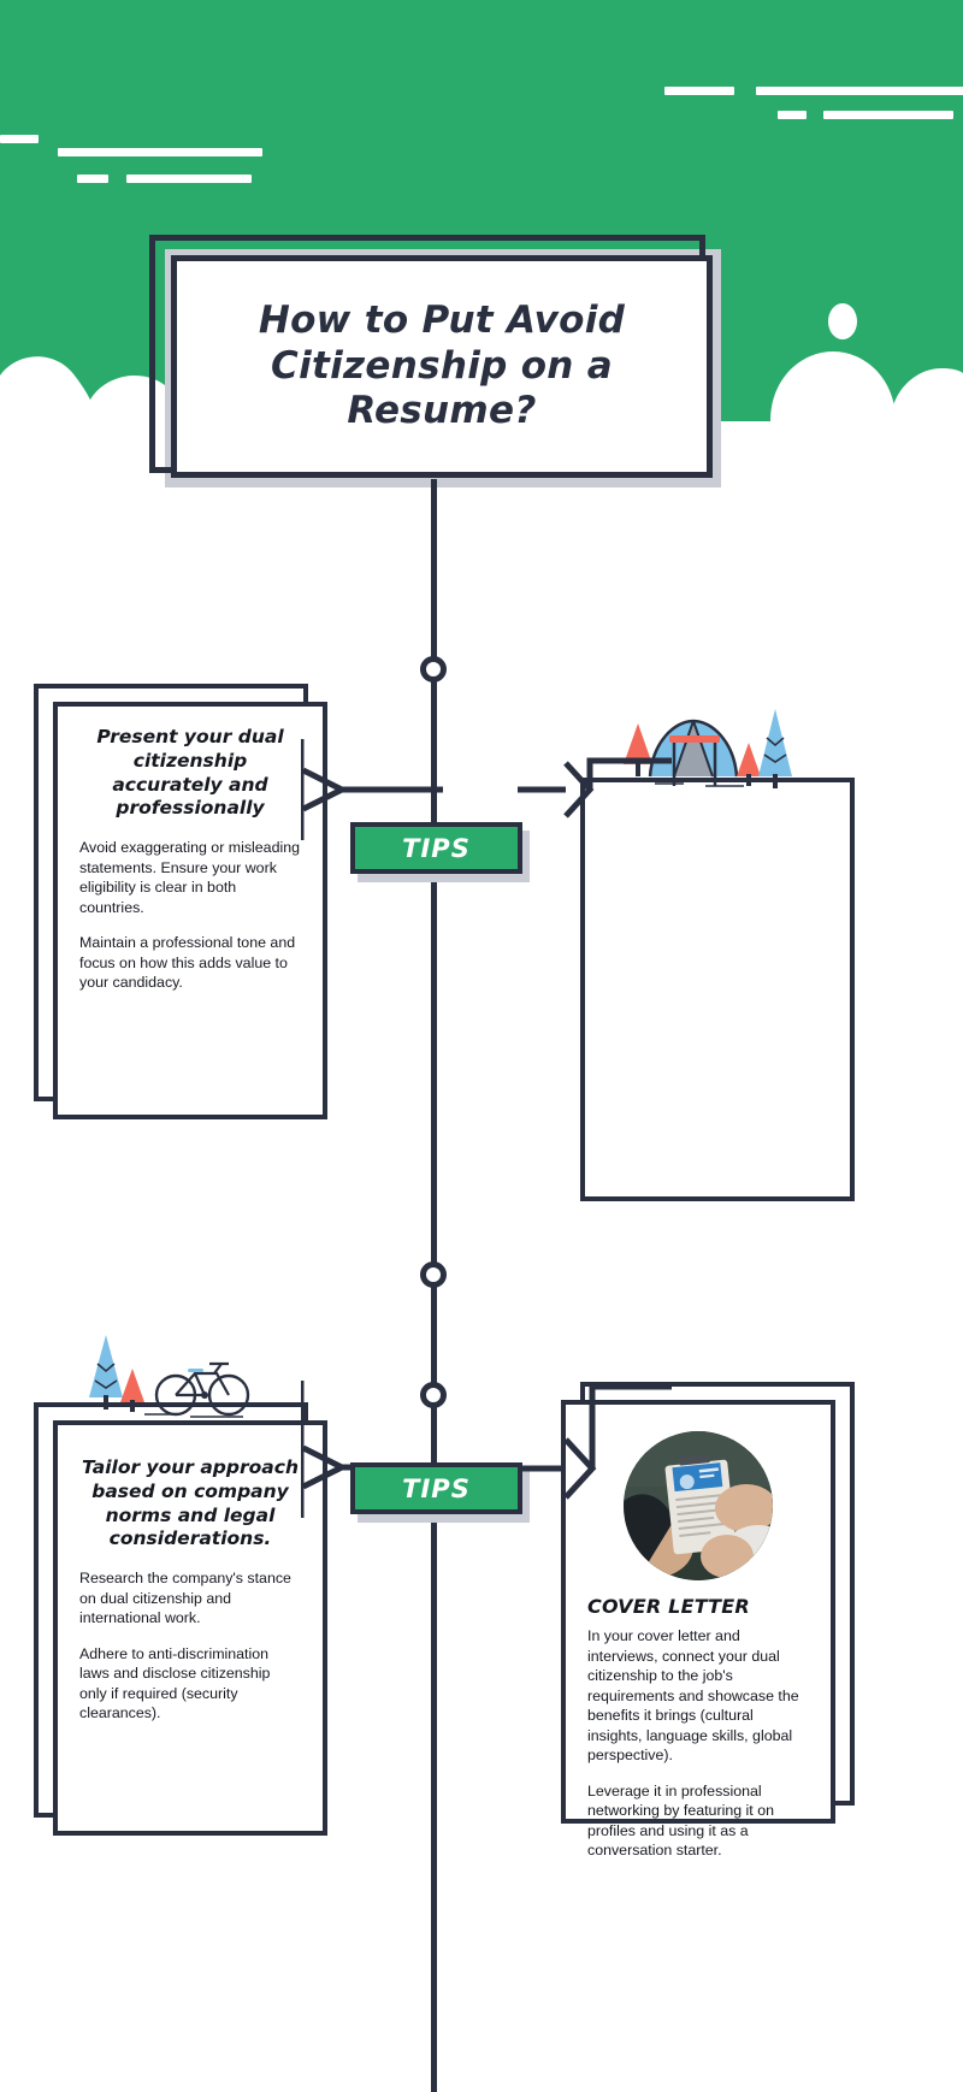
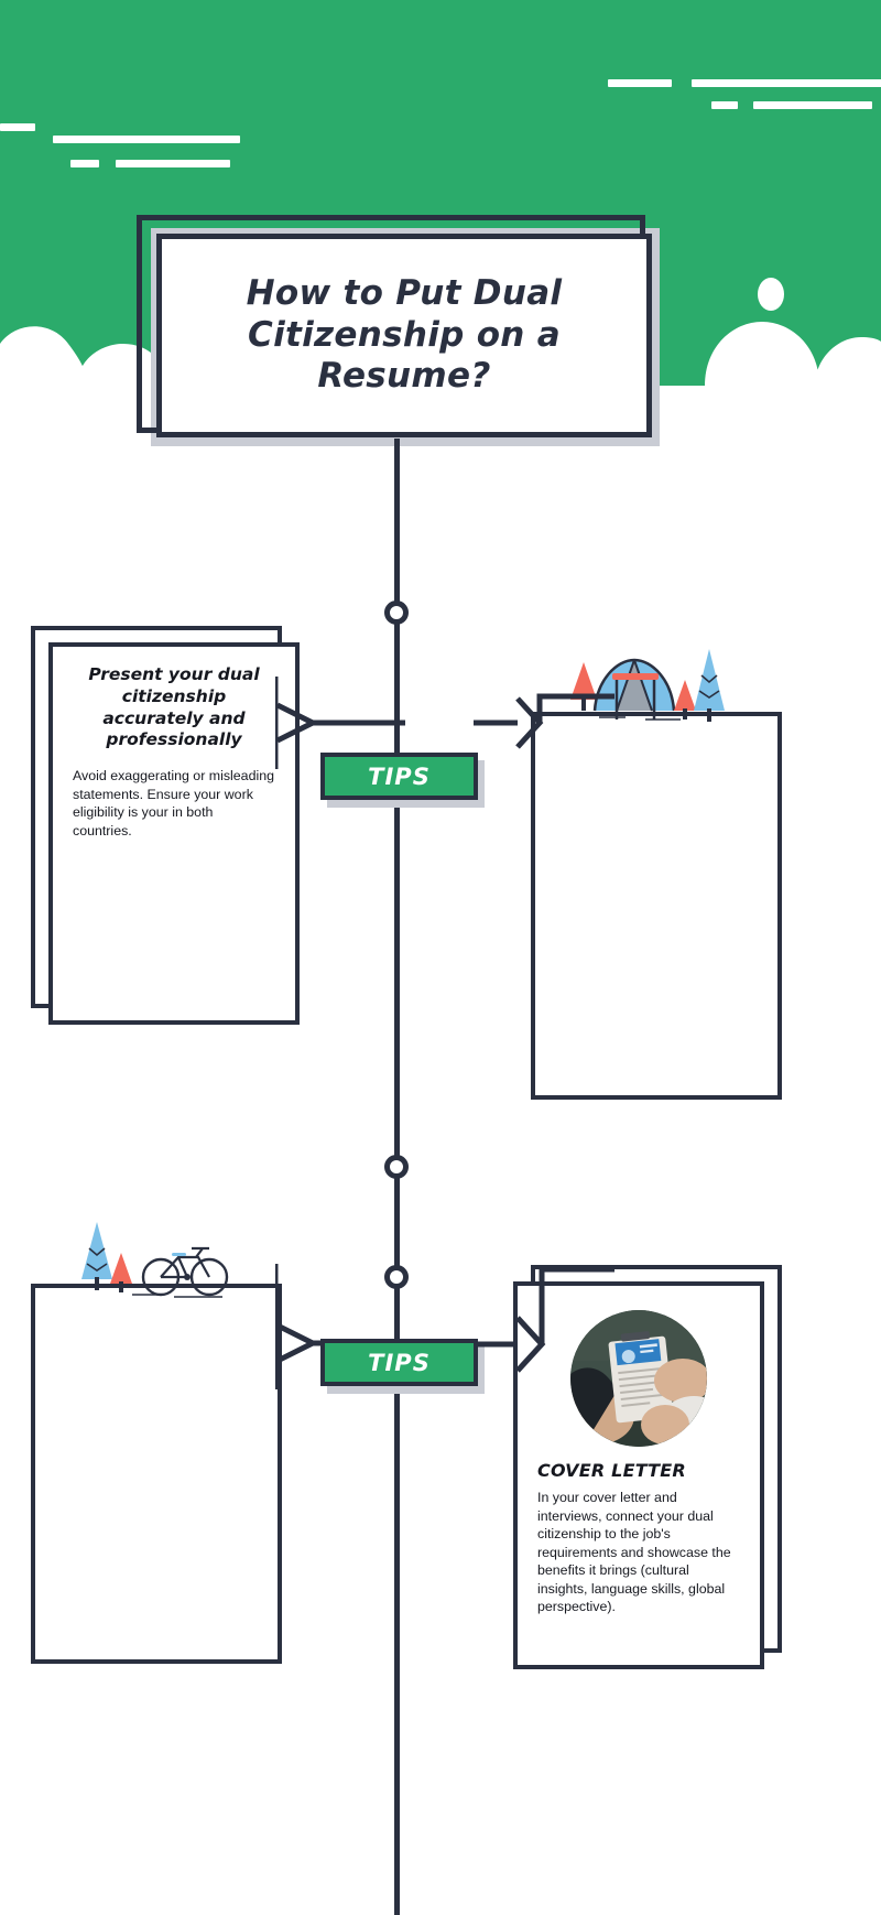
- How to Put Avoid Citizenship on a Resume?
+ How to Put Dual Citizenship on a Resume?
  TIPS
  Present your dual citizenship accurately and professionally
- Avoid exaggerating or misleading statements. Ensure your work eligibility is clear in both countries.
+ Avoid exaggerating or misleading statements. Ensure your work eligibility is your in both countries.
- Maintain a professional tone and focus on how this adds value to your candidacy.
  TIPS
- Tailor your approach based on company norms and legal considerations.
- Research the company's stance on dual citizenship and international work.
- Adhere to anti-discrimination laws and disclose citizenship only if required (security clearances).
  COVER LETTER
  In your cover letter and interviews, connect your dual citizenship to the job's requirements and showcase the benefits it brings (cultural insights, language skills, global perspective).
- Leverage it in professional networking by featuring it on profiles and using it as a conversation starter.
